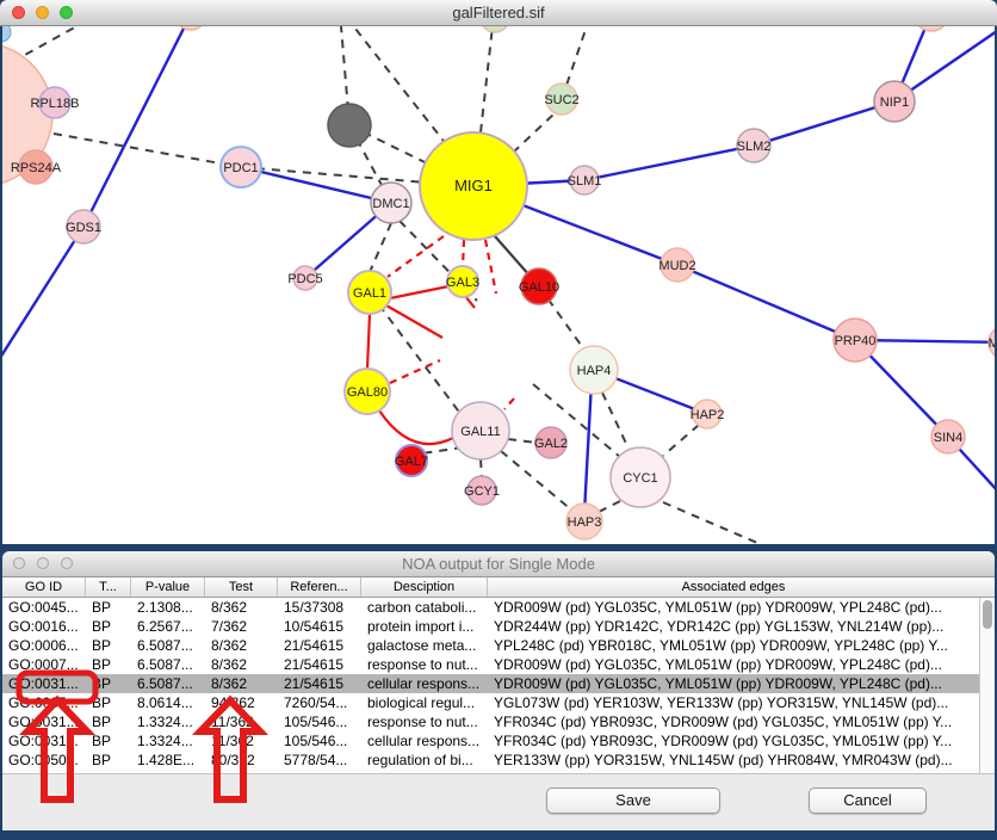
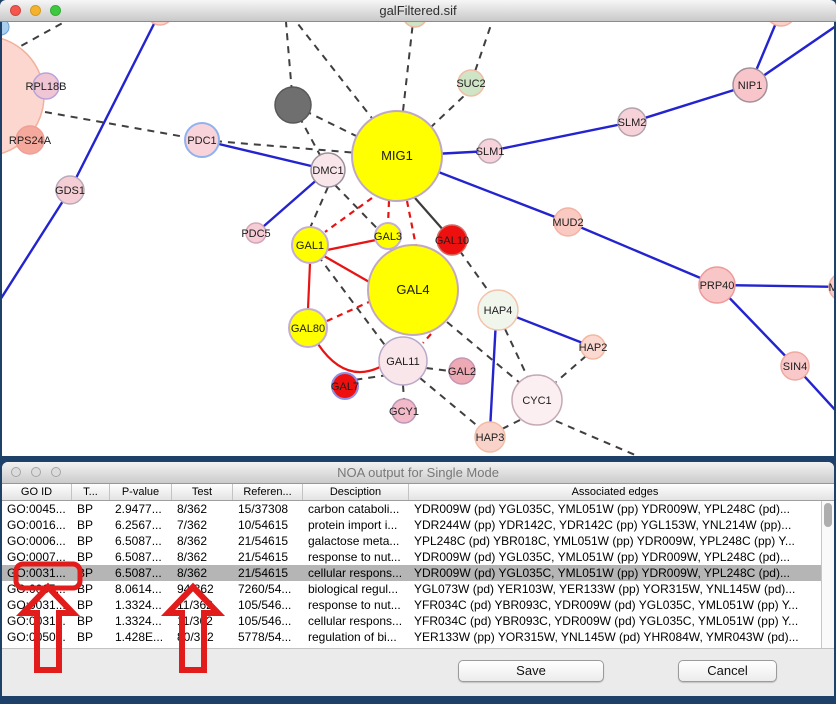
  galFiltered.sif
  RPL18B
  RPS24A
  GDS1
  PDC1
  PDC5
  DMC1
  MIG1
  SUC2
  SLM1
  SLM2
  NIP1
  MUD2
  GAL1
  GAL3
  GAL10
+ GAL4
  GAL80
  GAL7
  GAL11
  GAL2
  GCY1
  HAP4
  HAP2
  CYC1
  HAP3
  PRP40
  SIN4
  NOA output for Single Mode
  GO ID
  T...
  P-value
  Test
  Referen...
  Desciption
  Associated edges
  GO:0045...
  BP
- 2.1308...
+ 2.9477...
  8/362
  15/37308
  carbon cataboli...
  YDR009W (pd) YGL035C, YML051W (pp) YDR009W, YPL248C (pd)...
  GO:0016...
  BP
  6.2567...
  7/362
  10/54615
  protein import i...
  YDR244W (pp) YDR142C, YDR142C (pp) YGL153W, YNL214W (pp)...
  GO:0006...
  BP
  6.5087...
  8/362
  21/54615
  galactose meta...
  YPL248C (pd) YBR018C, YML051W (pp) YDR009W, YPL248C (pp) Y...
  GO:0007...
  BP
  6.5087...
  8/362
  21/54615
  response to nut...
  YDR009W (pd) YGL035C, YML051W (pp) YDR009W, YPL248C (pd)...
  GO:0031...
  6.5087...
  8/362
  21/54615
  cellular respons...
  YDR009W (pd) YGL035C, YML051W (pp) YDR009W, YPL248C (pd)...
  BP
  8.0614...
  7260/54...
  biological regul...
  YGL073W (pd) YER103W, YER133W (pp) YOR315W, YNL145W (pd)...
  GO031..
  BP
  1.3324...
  11/36
  105/546...
  response to nut...
  YFR034C (pd) YBR093C, YDR009W (pd) YGL035C, YML051W (pp) Y...
  GO:031.
  BP
  1.3324...
  105/546...
  cellular respons...
  YFR034C (pd) YBR093C, YDR009W (pd) YGL035C, YML051W (pp) Y...
  GO:050.
  BP
  1.428E...
  5778/54...
  regulation of bi...
  YER133W (pp) YOR315W, YNL145W (pd) YHR084W, YMR043W (pd)...
  Save
  Cancel
